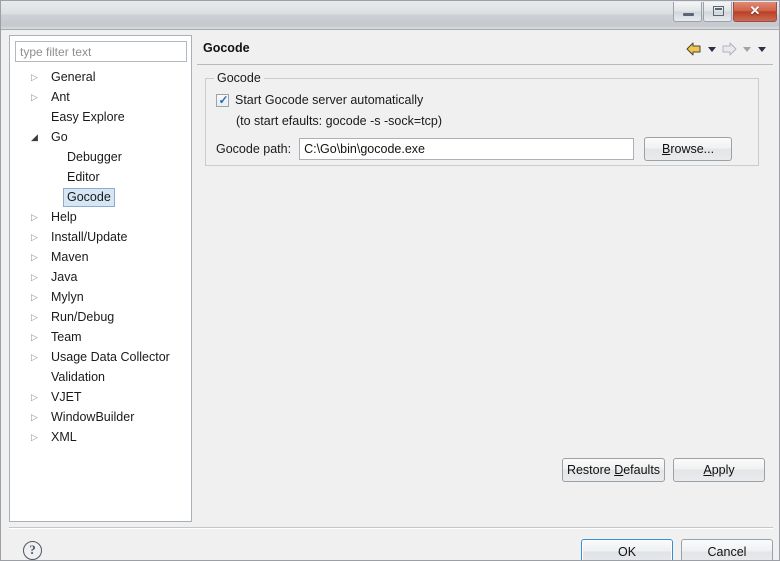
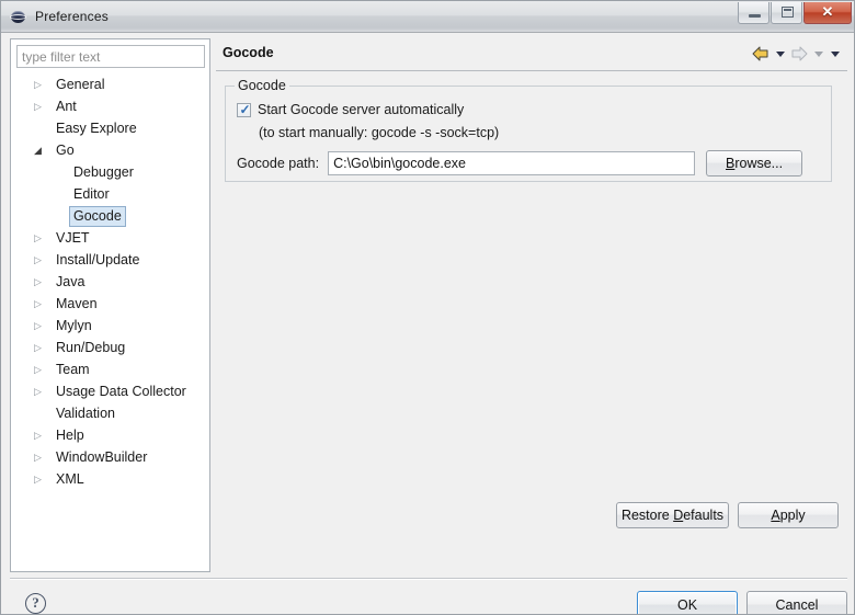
+ Preferences
  ✕
  type filter text
  ▷
  General
  ▷
  Ant
  Easy Explore
  ◢
  Go
  Debugger
  Editor
  Gocode
  ▷
- Help
+ VJET
  ▷
  Install/Update
  ▷
- Maven
+ Java
  ▷
- Java
+ Maven
  ▷
  Mylyn
  ▷
  Run/Debug
  ▷
  Team
  ▷
  Usage Data Collector
  Validation
  ▷
- VJET
+ Help
  ▷
  WindowBuilder
  ▷
  XML
  Gocode
  Gocode
  ✓
  Start Gocode server automatically
- (to start efaults: gocode -s -sock=tcp)
+ (to start manually: gocode -s -sock=tcp)
  Gocode path:
  C:\Go\bin\gocode.exe
  Browse...
  Restore Defaults
  Apply
  ?
  OK
  Cancel
